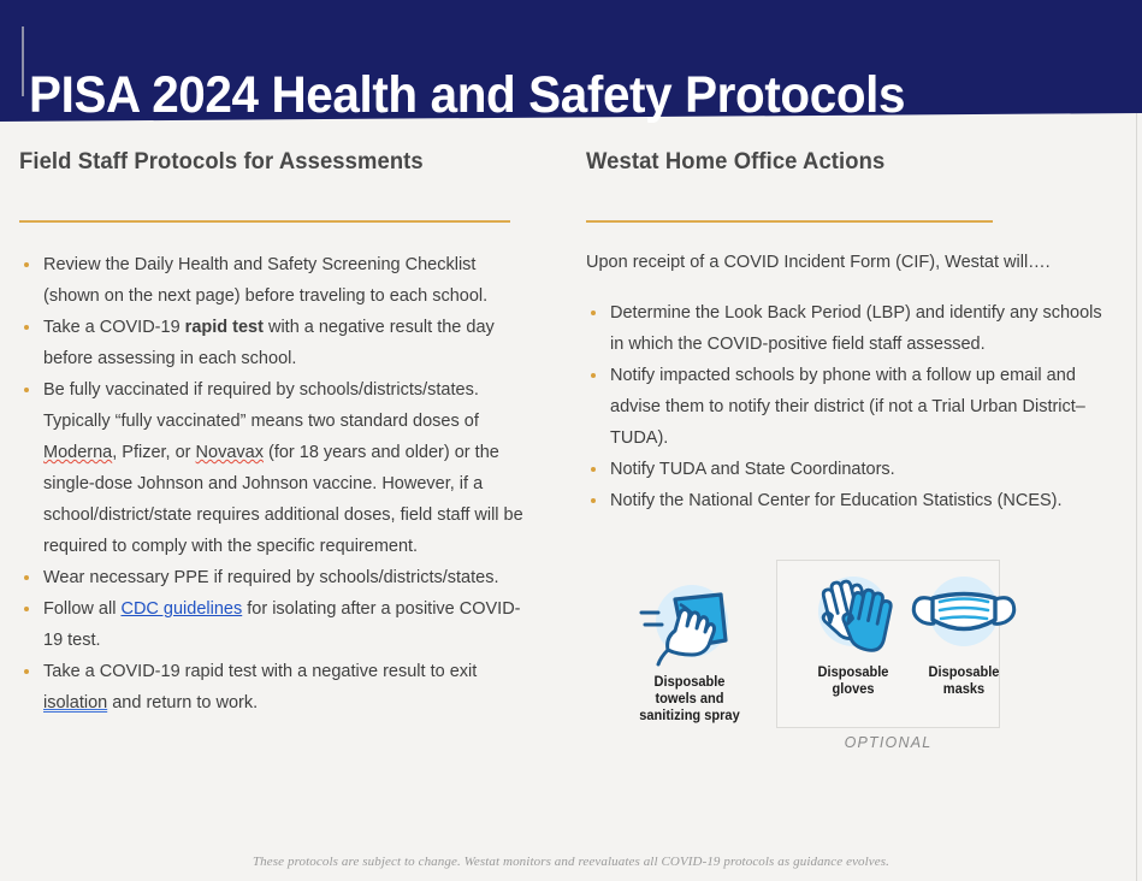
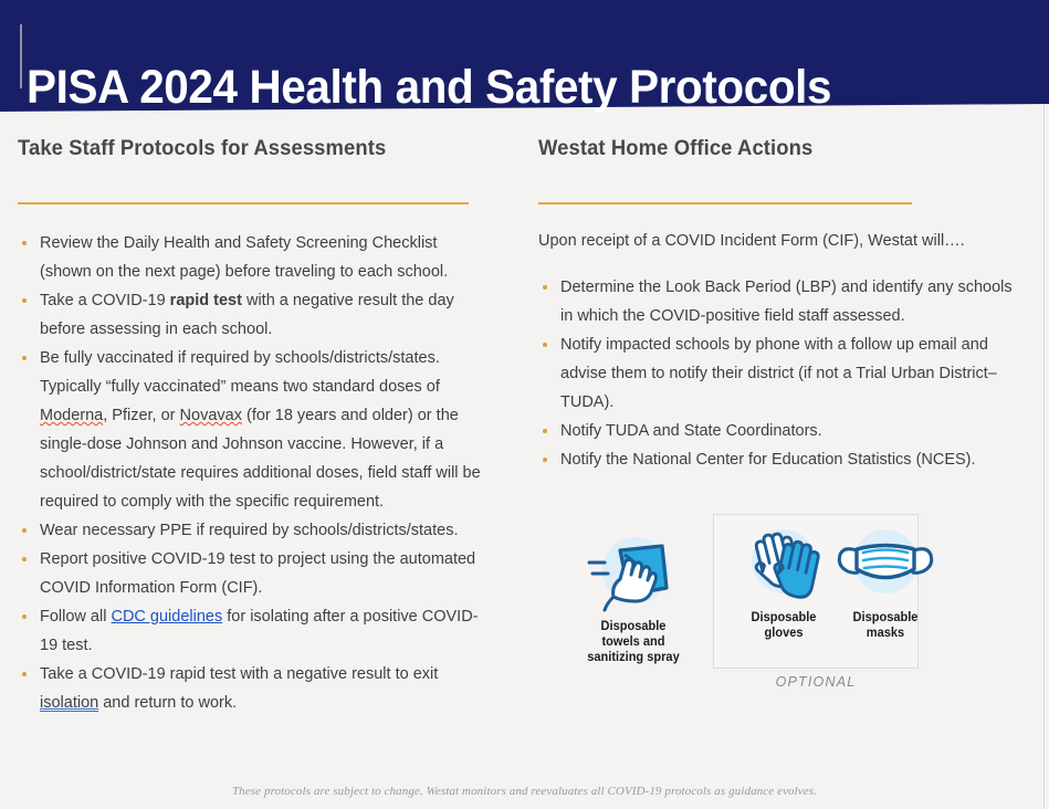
  PISA 2024 Health and Safety Protocols
- Field Staff Protocols for Assessments
+ Take Staff Protocols for Assessments
  Review the Daily Health and Safety Screening Checklist (shown on the next page) before traveling to each school.
  Take a COVID-19 rapid test with a negative result the day before assessing in each school.
  Be fully vaccinated if required by schools/districts/states. Typically “fully vaccinated” means two standard doses of Moderna, Pfizer, or Novavax (for 18 years and older) or the single-dose Johnson and Johnson vaccine. However, if a school/district/state requires additional doses, field staff will be required to comply with the specific requirement.
  Wear necessary PPE if required by schools/districts/states.
+ Report positive COVID-19 test to project using the automated COVID Information Form (CIF).
  Follow all CDC guidelines for isolating after a positive COVID-19 test.
  Take a COVID-19 rapid test with a negative result to exit isolation and return to work.
  Westat Home Office Actions
  Upon receipt of a COVID Incident Form (CIF), Westat will….
  Determine the Look Back Period (LBP) and identify any schools in which the COVID-positive field staff assessed.
  Notify impacted schools by phone with a follow up email and advise them to notify their district (if not a Trial Urban District–TUDA).
  Notify TUDA and State Coordinators.
  Notify the National Center for Education Statistics (NCES).
  Disposable
  towels and
  sanitizing spray
  Disposable
  gloves
  Disposable
  masks
  OPTIONAL
  These protocols are subject to change. Westat monitors and reevaluates all COVID-19 protocols as guidance evolves.
